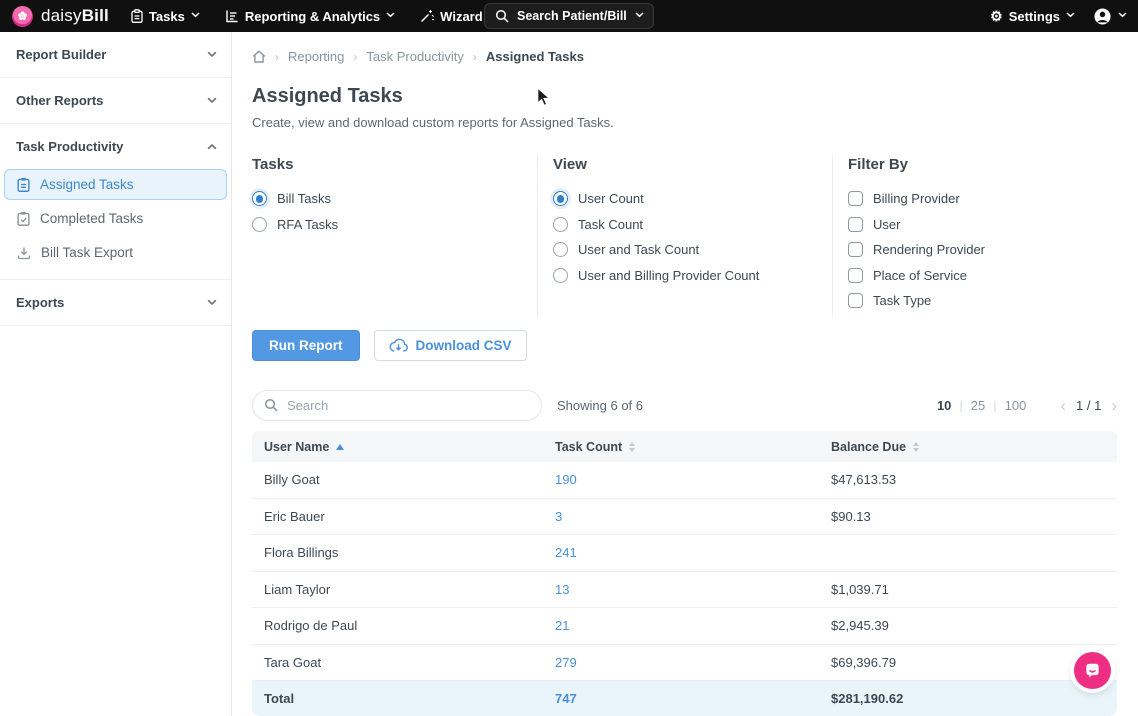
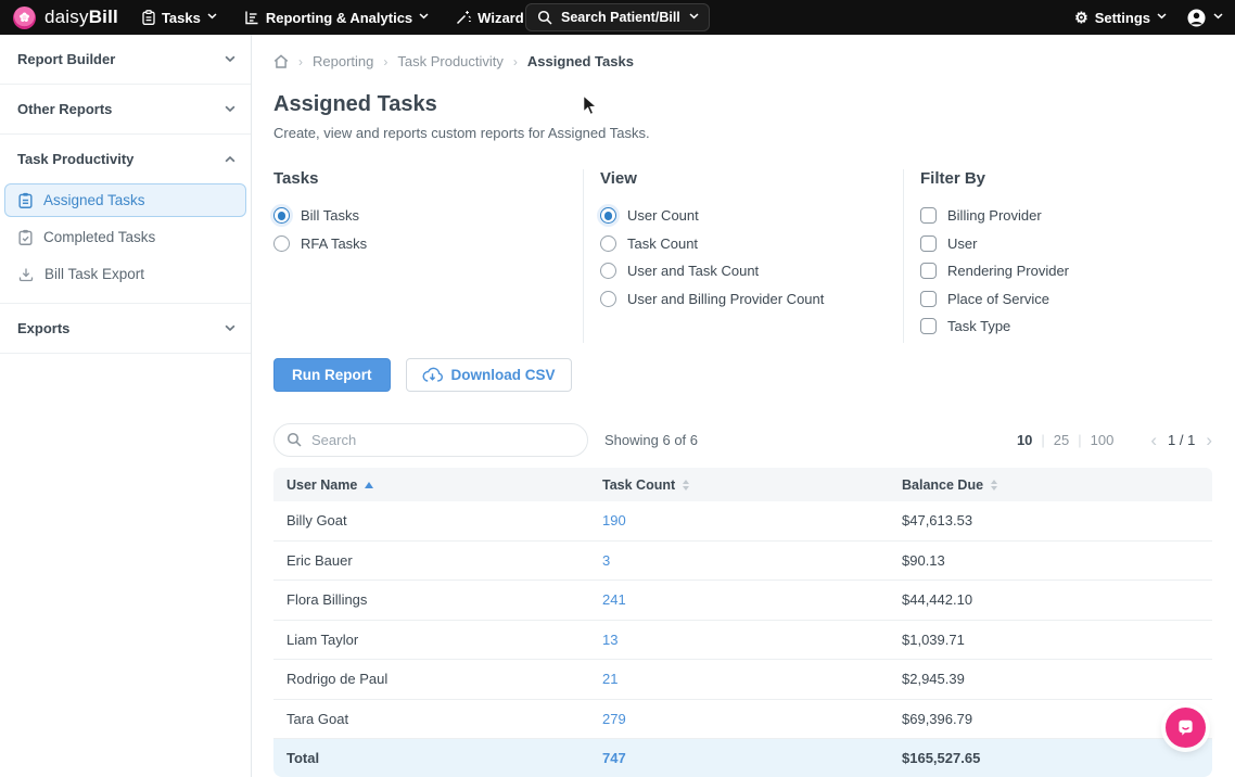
  ✿
  daisyBill
  Tasks
  Reporting & Analytics
  Wizard
  Search Patient/Bill
  ⚙
  Settings
  Report Builder
  Other Reports
  Task Productivity
  Assigned Tasks
  Completed Tasks
  Bill Task Export
  Exports
  ›
  Reporting
  ›
  Task Productivity
  ›
  Assigned Tasks
  Assigned Tasks
- Create, view and download custom reports for Assigned Tasks.
+ Create, view and reports custom reports for Assigned Tasks.
  Tasks
  Bill Tasks
  RFA Tasks
  View
  User Count
  Task Count
  User and Task Count
  User and Billing Provider Count
  Filter By
  Billing Provider
  User
  Rendering Provider
  Place of Service
  Task Type
  Run Report
  Download CSV
  Search
  Showing 6 of 6
  10
  |
  25
  |
  100
  ‹
  1 / 1
  ›
  User Name
  Task Count
  Balance Due
  Billy Goat
  190
  $47,613.53
  Eric Bauer
  3
  $90.13
  Flora Billings
  241
+ $44,442.10
  Liam Taylor
  13
  $1,039.71
  Rodrigo de Paul
  21
  $2,945.39
  Tara Goat
  279
  $69,396.79
  Total
  747
- $281,190.62
+ $165,527.65
